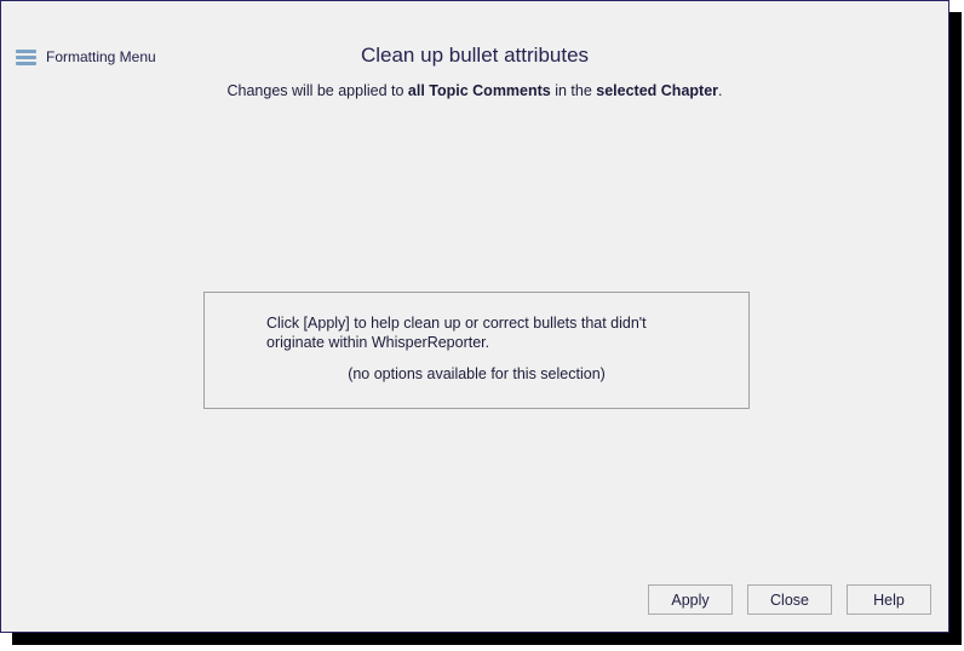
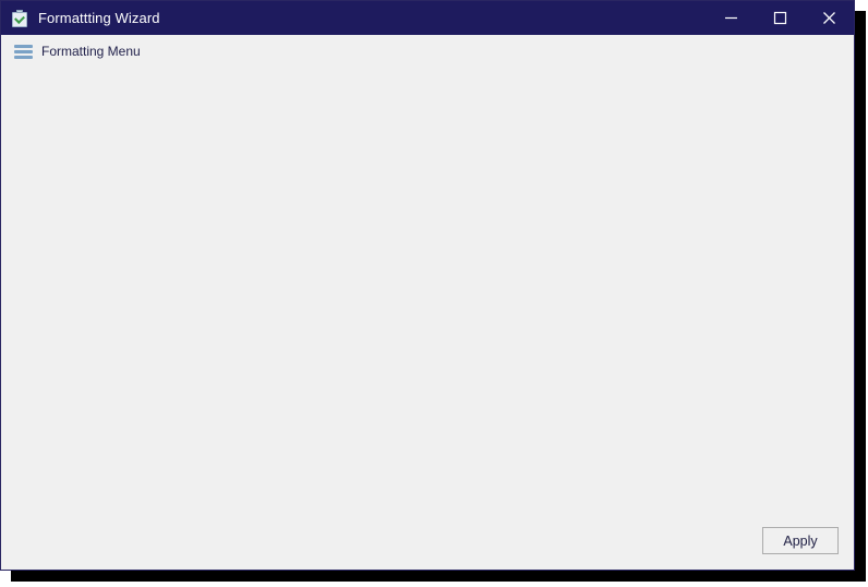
+ Formattting Wizard
  Formatting Menu
- Clean up bullet attributes
- Changes will be applied to all Topic Comments in the selected Chapter.
- Click [Apply] to help clean up or correct bullets that didn't originate within WhisperReporter.
- (no options available for this selection)
  Apply
- Close
- Help
